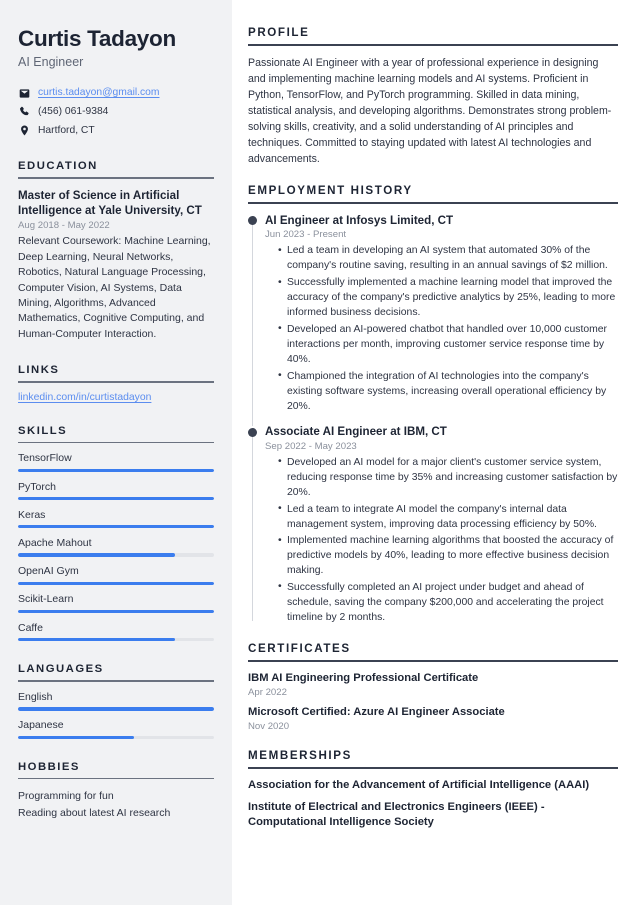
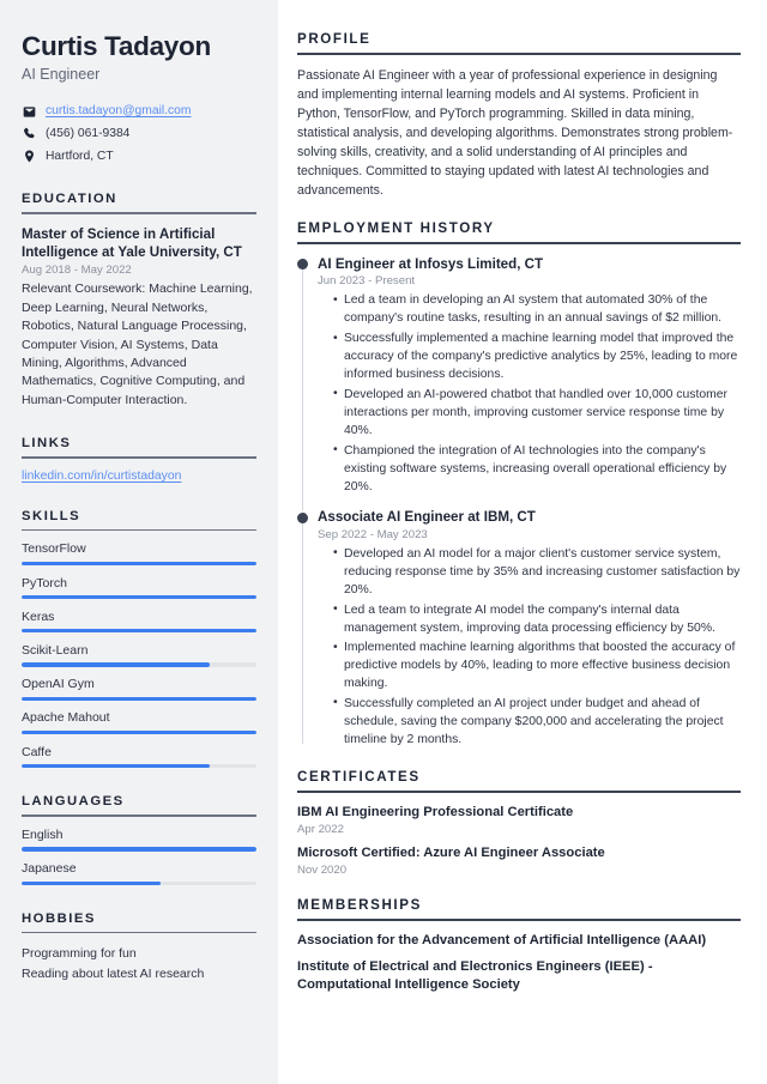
  Curtis Tadayon
  AI Engineer
  curtis.tadayon@gmail.com
  (456) 061-9384
  Hartford, CT
  EDUCATION
  Master of Science in Artificial Intelligence at Yale University, CT
  Aug 2018 - May 2022
  Relevant Coursework: Machine Learning, Deep Learning, Neural Networks, Robotics, Natural Language Processing, Computer Vision, AI Systems, Data Mining, Algorithms, Advanced Mathematics, Cognitive Computing, and Human-Computer Interaction.
  LINKS
  linkedin.com/in/curtistadayon
  SKILLS
  TensorFlow
  PyTorch
  Keras
- Apache Mahout
+ Scikit-Learn
  OpenAI Gym
- Scikit-Learn
+ Apache Mahout
  Caffe
  LANGUAGES
  English
  Japanese
  HOBBIES
  Programming for fun
  Reading about latest AI research
  PROFILE
- Passionate AI Engineer with a year of professional experience in designing and implementing machine learning models and AI systems. Proficient in Python, TensorFlow, and PyTorch programming. Skilled in data mining, statistical analysis, and developing algorithms. Demonstrates strong problem-solving skills, creativity, and a solid understanding of AI principles and techniques. Committed to staying updated with latest AI technologies and advancements.
+ Passionate AI Engineer with a year of professional experience in designing and implementing internal learning models and AI systems. Proficient in Python, TensorFlow, and PyTorch programming. Skilled in data mining, statistical analysis, and developing algorithms. Demonstrates strong problem-solving skills, creativity, and a solid understanding of AI principles and techniques. Committed to staying updated with latest AI technologies and advancements.
  EMPLOYMENT HISTORY
  AI Engineer at Infosys Limited, CT
  Jun 2023 - Present
- Led a team in developing an AI system that automated 30% of the company's routine saving, resulting in an annual savings of $2 million.
+ Led a team in developing an AI system that automated 30% of the company's routine tasks, resulting in an annual savings of $2 million.
  Successfully implemented a machine learning model that improved the accuracy of the company's predictive analytics by 25%, leading to more informed business decisions.
  Developed an AI-powered chatbot that handled over 10,000 customer interactions per month, improving customer service response time by 40%.
  Championed the integration of AI technologies into the company's existing software systems, increasing overall operational efficiency by 20%.
  Associate AI Engineer at IBM, CT
  Sep 2022 - May 2023
  Developed an AI model for a major client's customer service system, reducing response time by 35% and increasing customer satisfaction by 20%.
  Led a team to integrate AI model the company's internal data management system, improving data processing efficiency by 50%.
  Implemented machine learning algorithms that boosted the accuracy of predictive models by 40%, leading to more effective business decision making.
  Successfully completed an AI project under budget and ahead of schedule, saving the company $200,000 and accelerating the project timeline by 2 months.
  CERTIFICATES
  IBM AI Engineering Professional Certificate
  Apr 2022
  Microsoft Certified: Azure AI Engineer Associate
  Nov 2020
  MEMBERSHIPS
  Association for the Advancement of Artificial Intelligence (AAAI)
  Institute of Electrical and Electronics Engineers (IEEE) - Computational Intelligence Society
